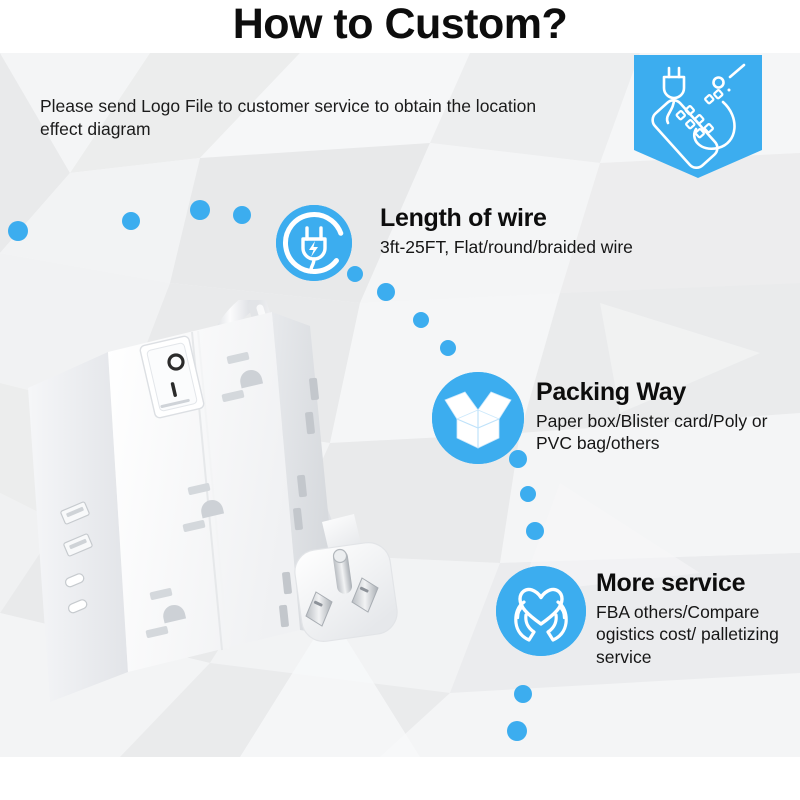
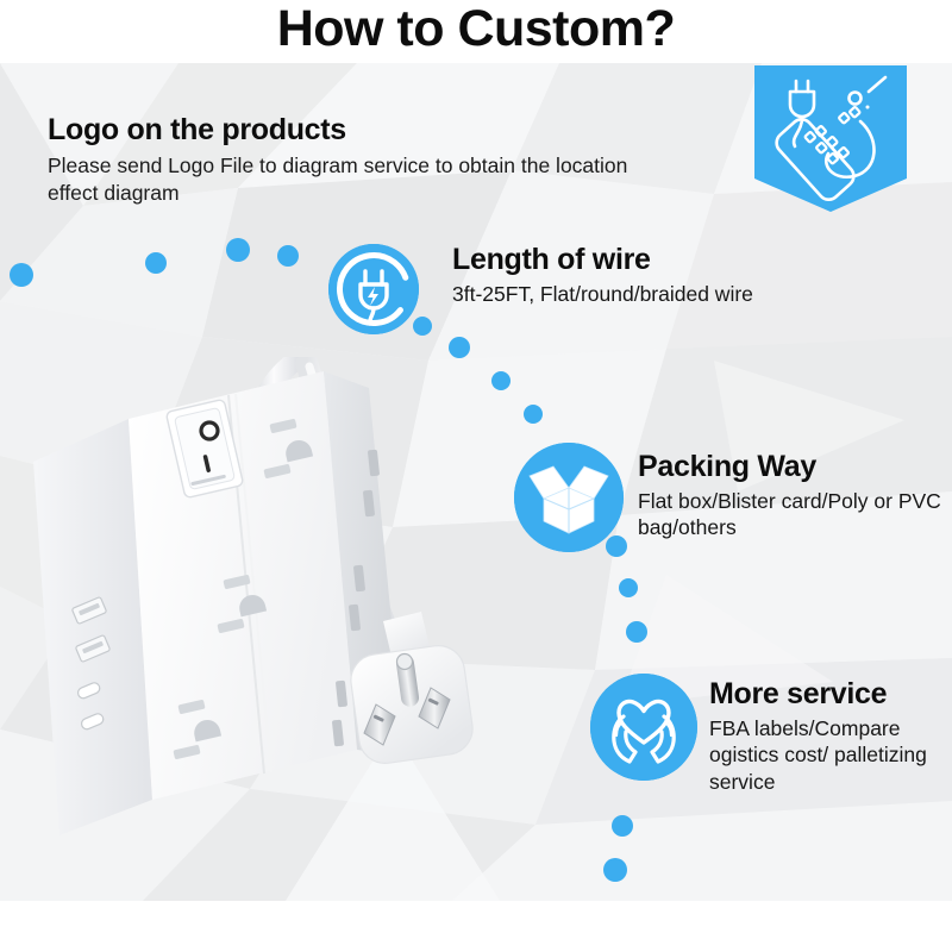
  How to Custom?
+ Logo on the products
- Please send Logo File to customer service to obtain the location effect diagram
+ Please send Logo File to diagram service to obtain the location effect diagram
  Length of wire
  3ft-25FT, Flat/round/braided wire
  Packing Way
- Paper box/Blister card/Poly or PVC bag/others
+ Flat box/Blister card/Poly or PVC bag/others
  More service
- FBA others/Compare ogistics cost/ palletizing service
+ FBA labels/Compare ogistics cost/ palletizing service
